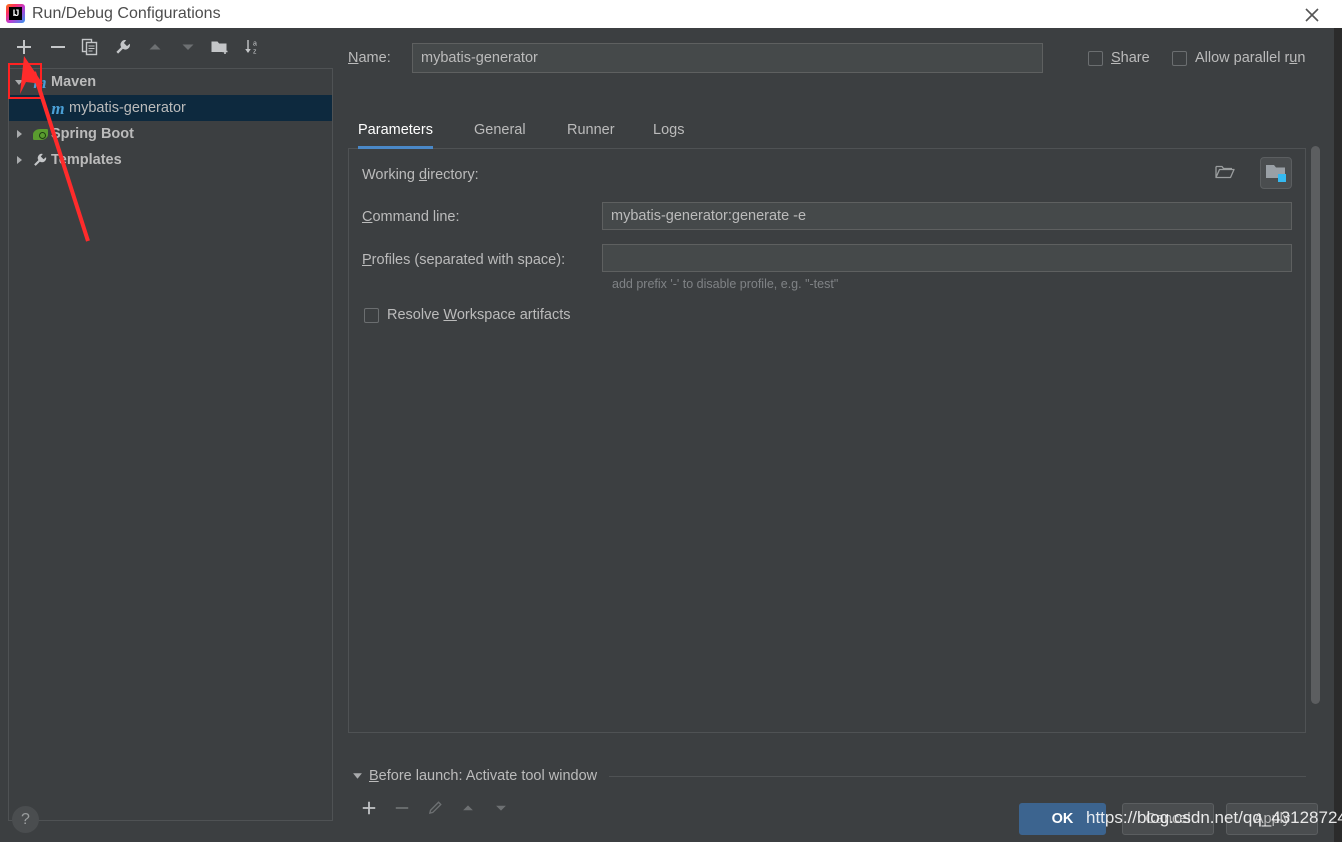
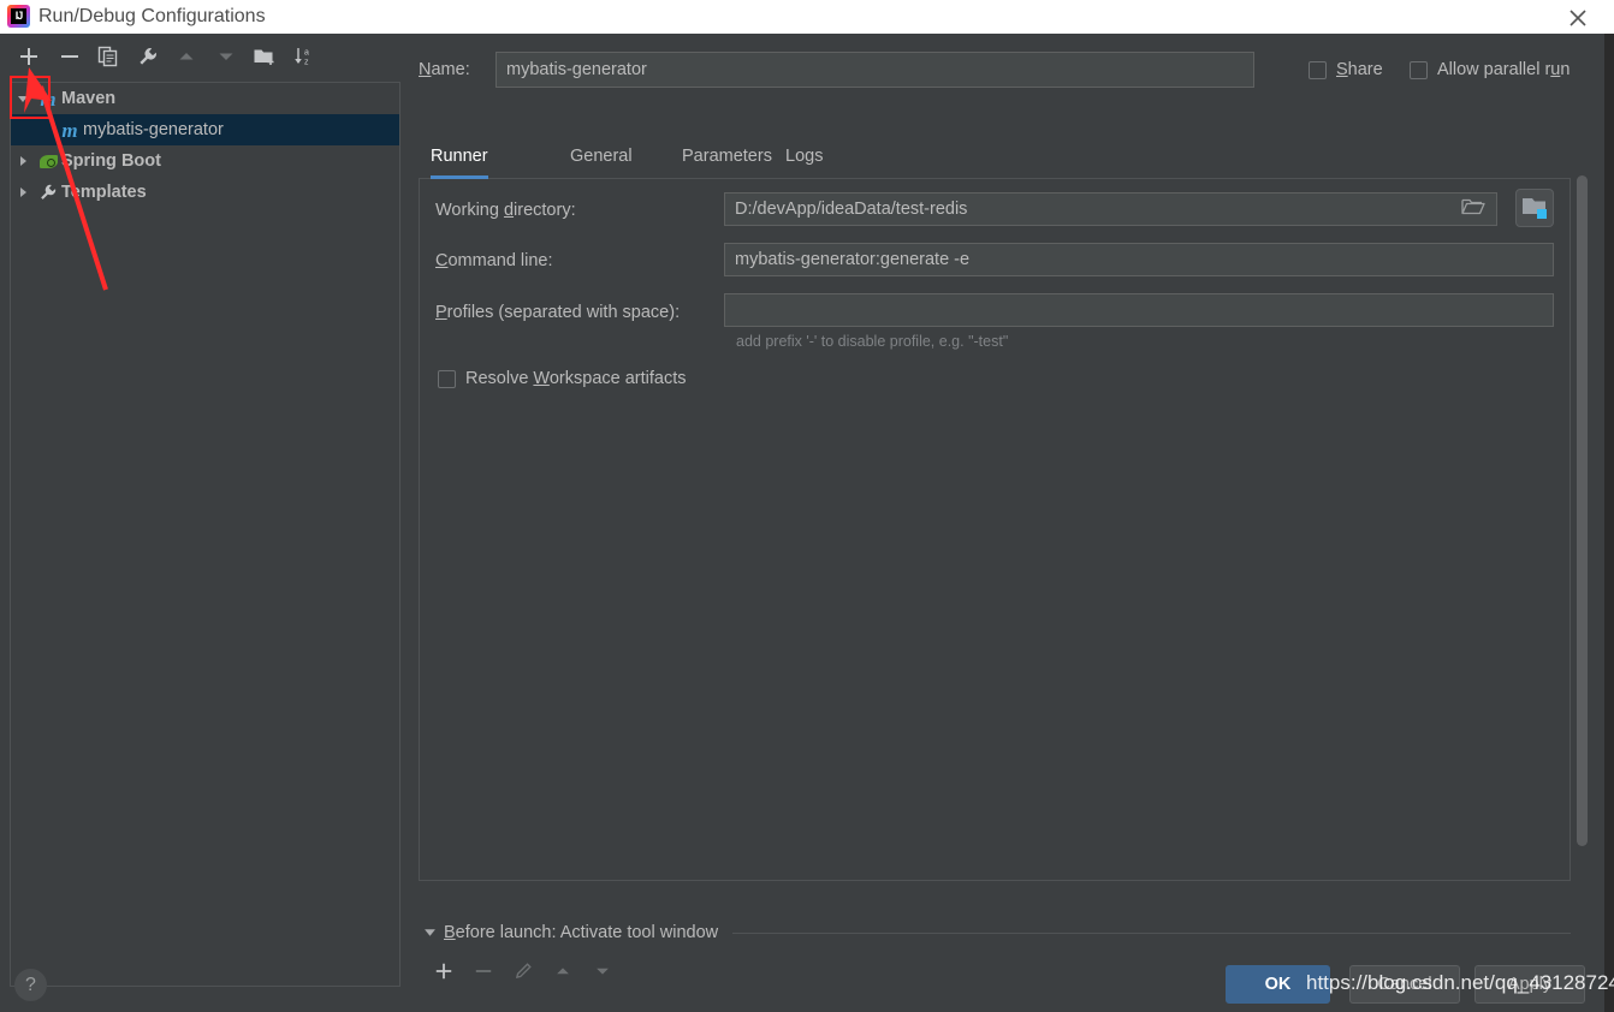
  IJ
  Run/Debug Configurations
  Maven
  m
  mybatis-generator
  pring Boot
  Tmplates
  ?
  Name:
  mybatis-generator
  Share
  Allow parallel run
- Parameters
+ Runner
  General
- Runner
+ Parameters
  Logs
  Working directory:
+ D:/devApp/ideaData/test-redis
  Command line:
  mybatis-generator:generate -e
  Profiles (separated with space):
  add prefix '-' to disable profile, e.g. "-test"
  Resolve Workspace artifacts
  Before launch: Activate tool window
  OK
  Cancel
  Apply
  https://blog.csdn.net/qq_4312872
